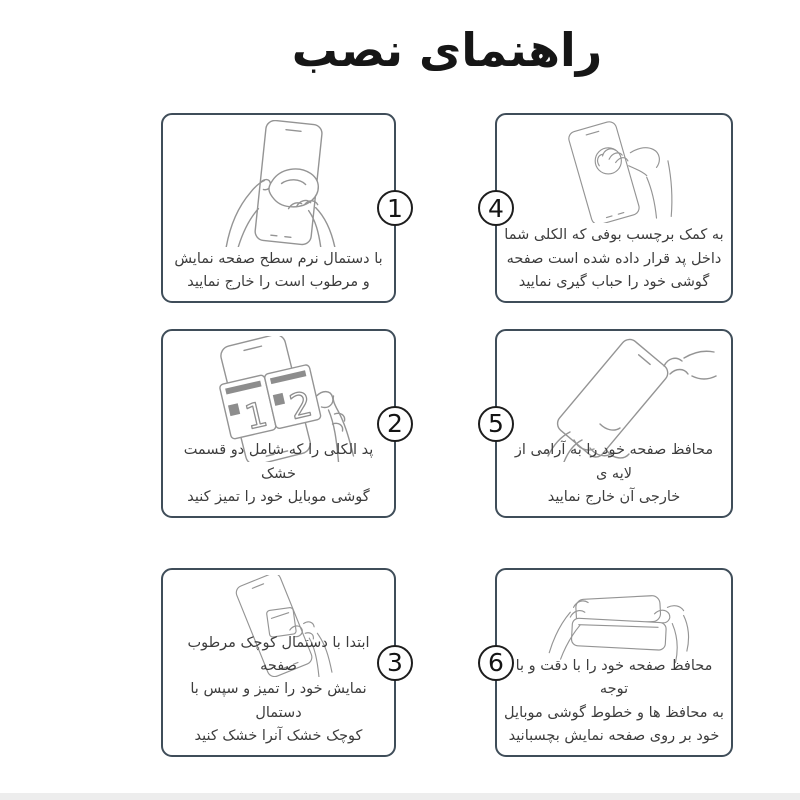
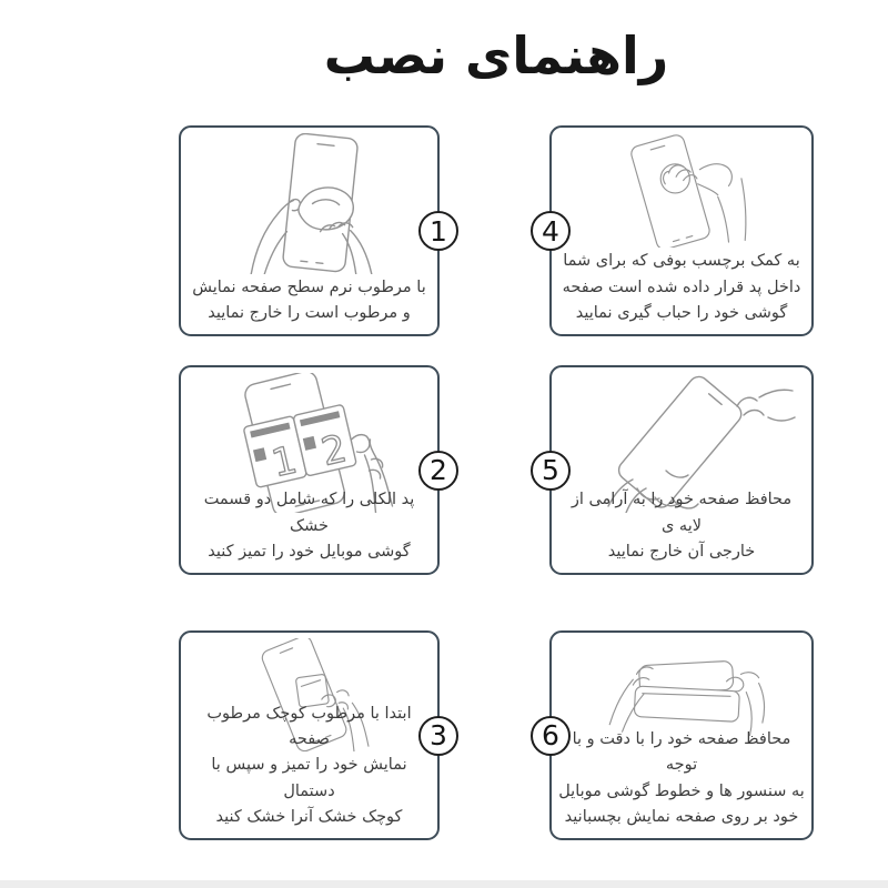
  راهنمای نصب
  1
- با دستمال نرم سطح صفحه نمایش
+ با مرطوب نرم سطح صفحه نمایش
  و مرطوب است را خارج نمایید
  2
  پد الکلی را که شامل دو قسمت خشک
  گوشی موبایل خود را تمیز کنید
  3
- ابتدا با دستمال کوچک مرطوب صفحه
+ ابتدا با مرطوب کوچک مرطوب صفحه
  نمایش خود را تمیز و سپس با دستمال
  کوچک خشک آنرا خشک کنید
  4
- به کمک برچسب بوفی که الکلی شما
+ به کمک برچسب بوفی که برای شما
  داخل پد قرار داده شده است صفحه
  گوشی خود را حباب گیری نمایید
  5
  محافظ صفحه خود را به آرامی از لایه ی
  خارجی آن خارج نمایید
  6
  محافظ صفحه خود را با دقت و با توجه
- به محافظ ها و خطوط گوشی موبایل
+ به سنسور ها و خطوط گوشی موبایل
  خود بر روی صفحه نمایش بچسبانید
